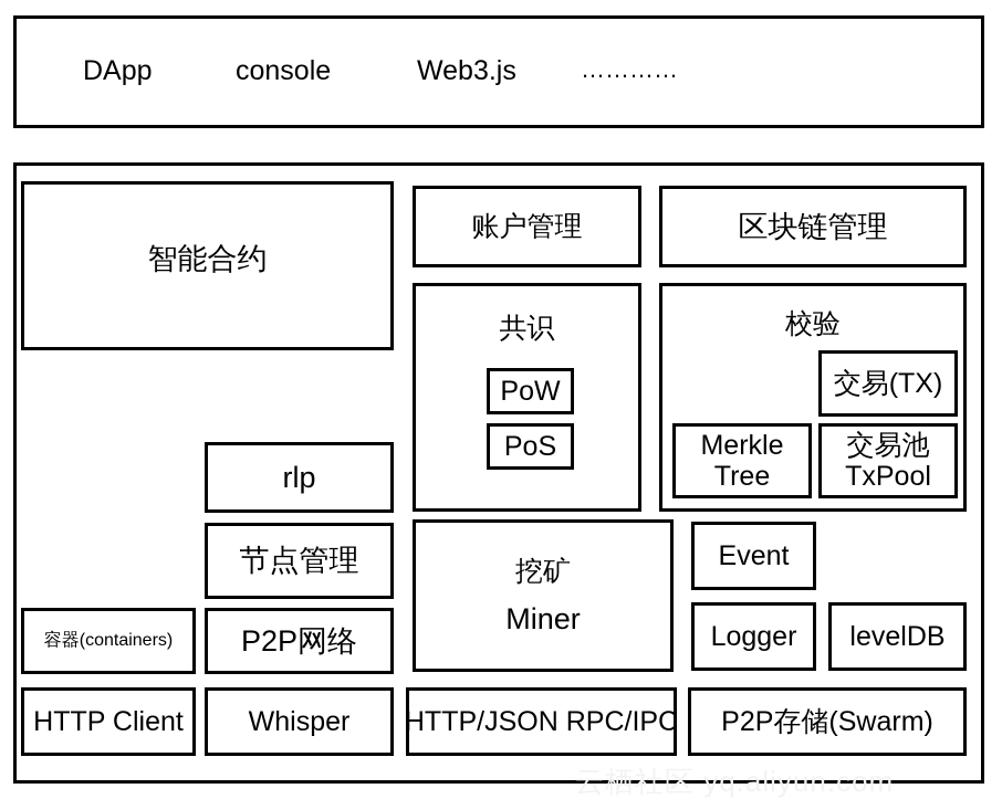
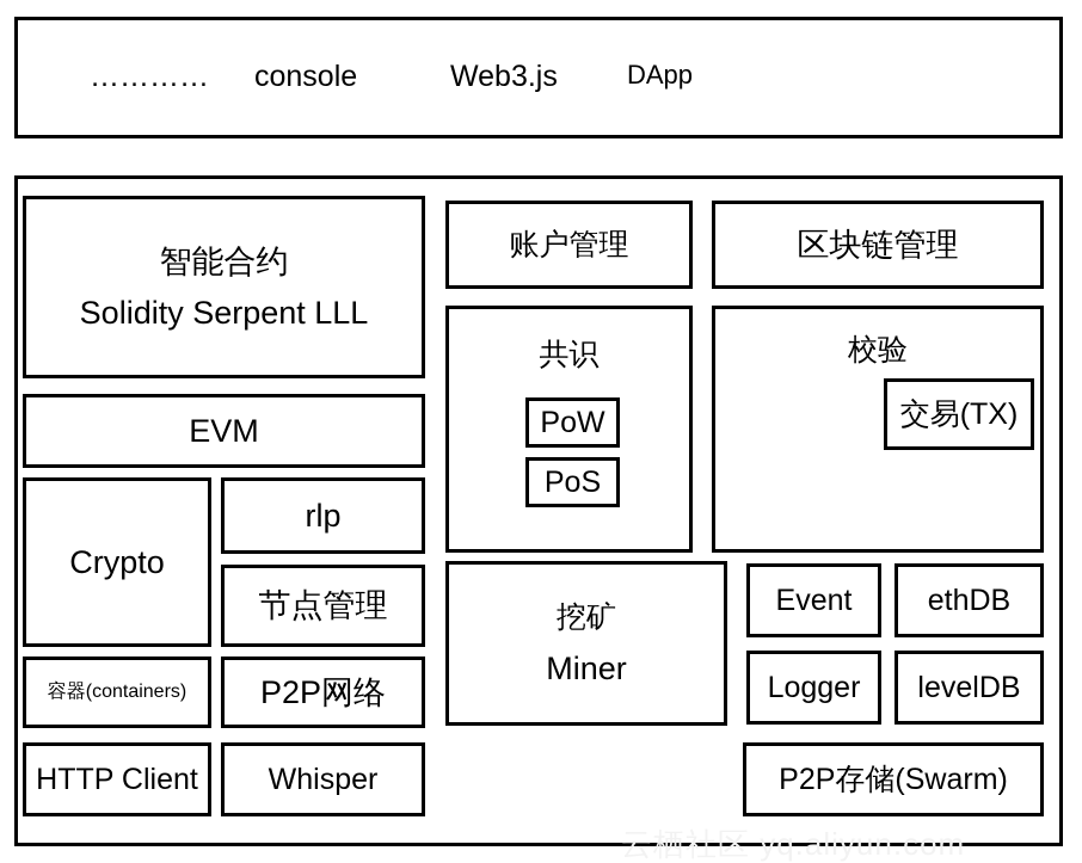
- DApp
+ …………
  console
  Web3.js
- …………
+ DApp
  智能合约
+ Solidity Serpent LLL
+ EVM
+ Crypto
  rlp
  节点管理
  容器(containers)
  P2P网络
  HTTP Client
  Whisper
  账户管理
  共识
  PoW
  PoS
  挖矿
  Miner
- HTTP/JSON RPC/IPC
  区块链管理
  校验
  交易(TX)
- Merkle
- Tree
- 交易池
- TxPool
  Event
+ ethDB
  Logger
  levelDB
  P2P存储(Swarm)
  云栖社区 yq.aliyun.com
